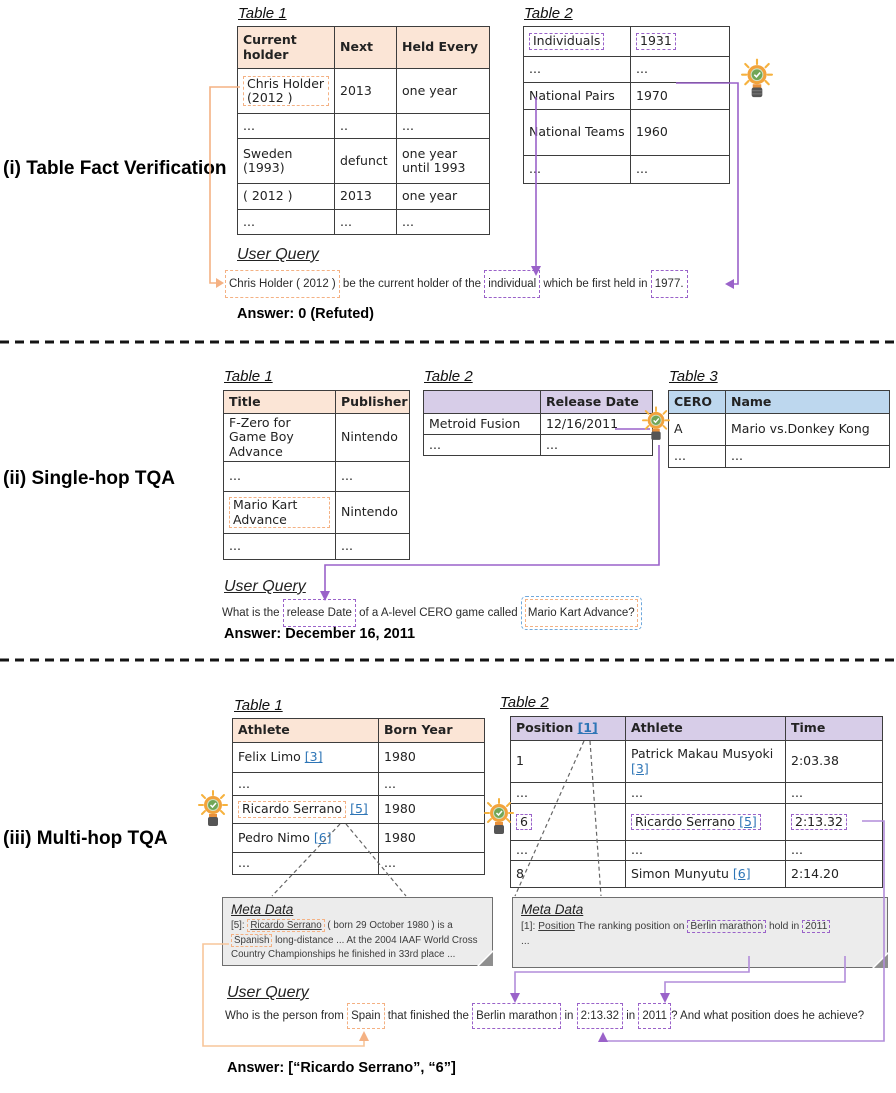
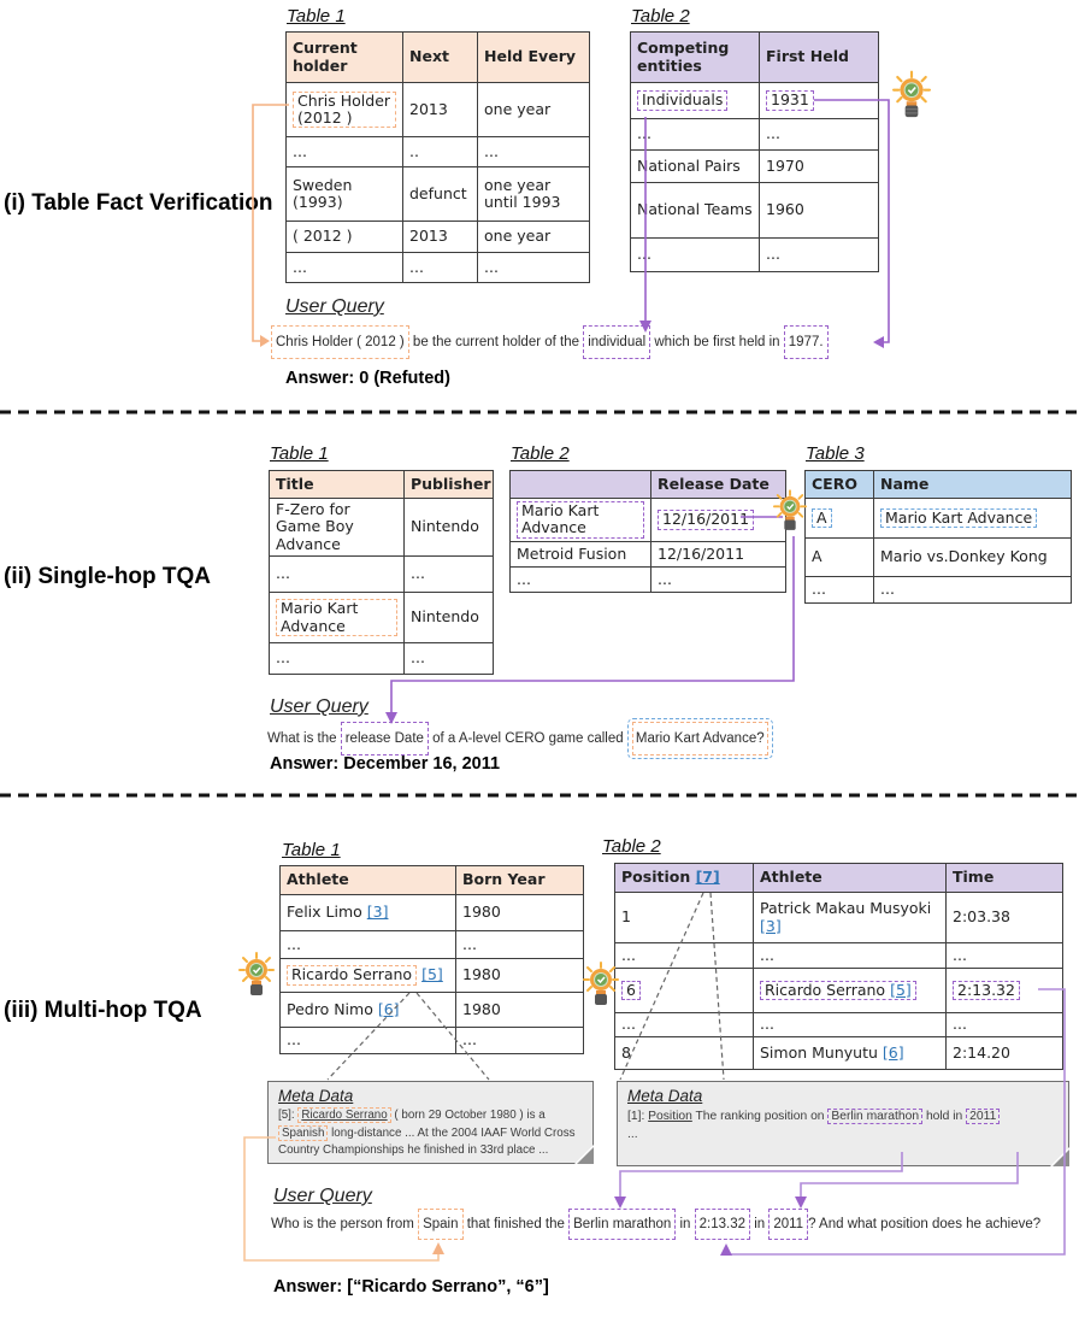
  (i) Table Fact Verification
  Table 1
  Current holder	Next	Held Every
  Chris Holder (2012 )	2013	one year
  ...	..	...
  Sweden (1993)	defunct	one year until 1993
  ( 2012 )	2013	one year
  ...	...	...
  Table 2
+ Competing entities	First Held
  Individuals	1931
  ...	...
  National Pairs	1970
  National Teams	1960
  ...	...
  User Query
  Chris Holder ( 2012 ) be the current holder of the individual which be first held in 1977.
  Answer: 0 (Refuted)
  (ii) Single-hop TQA
  Table 1
  Title	Publisher
  F-Zero for Game Boy Advance	Nintendo
  ...	...
  Mario Kart Advance	Nintendo
  ...	...
  Table 2
  	Release Date
+ Mario Kart Advance	12/16/2011
  Metroid Fusion	12/16/2011
  ...	...
  Table 3
  CERO	Name
+ A	Mario Kart Advance
  A	Mario vs.Donkey Kong
  ...	...
  User Query
  What is the release Date of a A-level CERO game called Mario Kart Advance?
  Answer: December 16, 2011
  (iii) Multi-hop TQA
  Table 1
  Athlete	Born Year
  Felix Limo [3]	1980
  ...	...
  Ricardo Serrano [5]	1980
  Pedro Nimo [6]	1980
  ...	...
  Table 2
- Position [1]	Athlete	Time
+ Position [7]	Athlete	Time
  1	Patrick Makau Musyoki [3]	2:03.38
  ...	...	...
  6	Ricardo Serrano [5]	2:13.32
  ...	...	...
  8	Simon Munyutu [6]	2:14.20
  Meta Data
  [5]: Ricardo Serrano ( born 29 October 1980 ) is a Spanish long-distance ... At the 2004 IAAF World Cross Country Championships he finished in 33rd place ...
  Meta Data
  [1]: Position The ranking position on Berlin marathon hold in 2011
  ...
  User Query
  Who is the person from Spain that finished the Berlin marathon in 2:13.32 in 2011 ? And what position does he achieve?
  Answer: [“Ricardo Serrano”, “6”]
